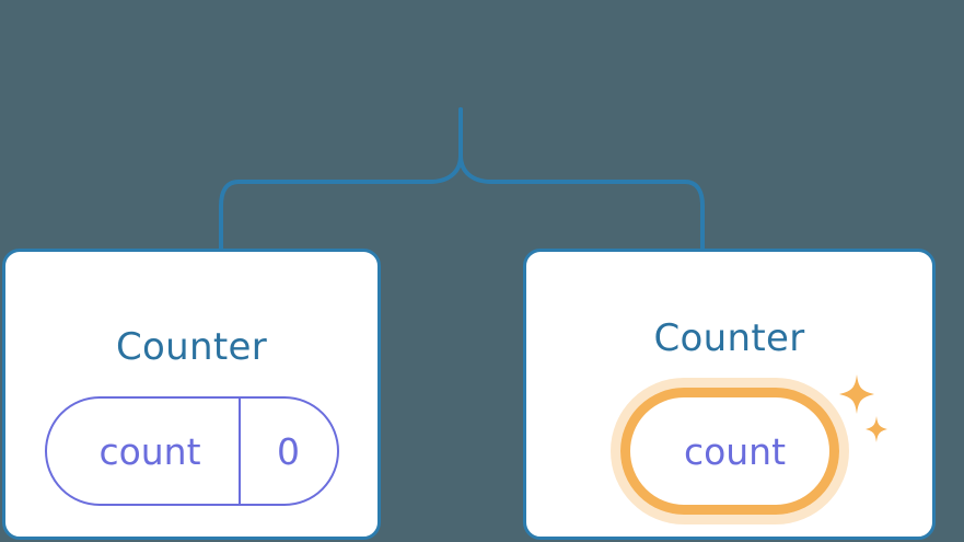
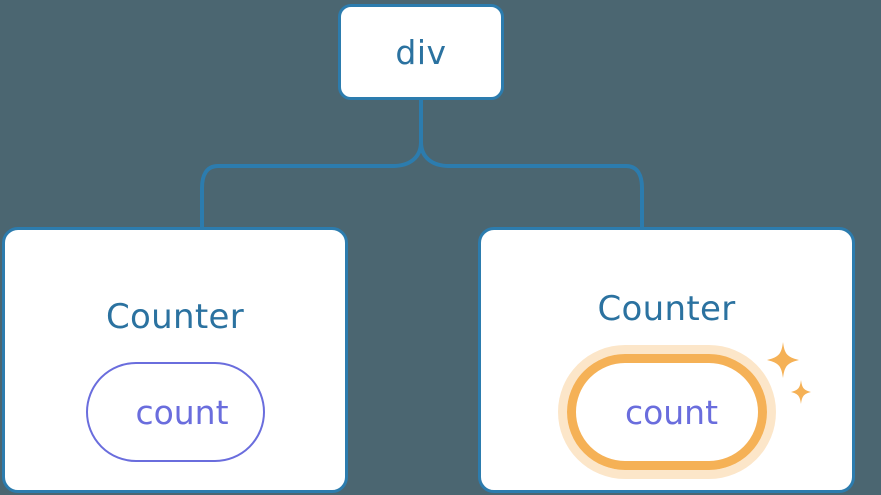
+ div
  Counter
  count
- 0
  Counter
  count
